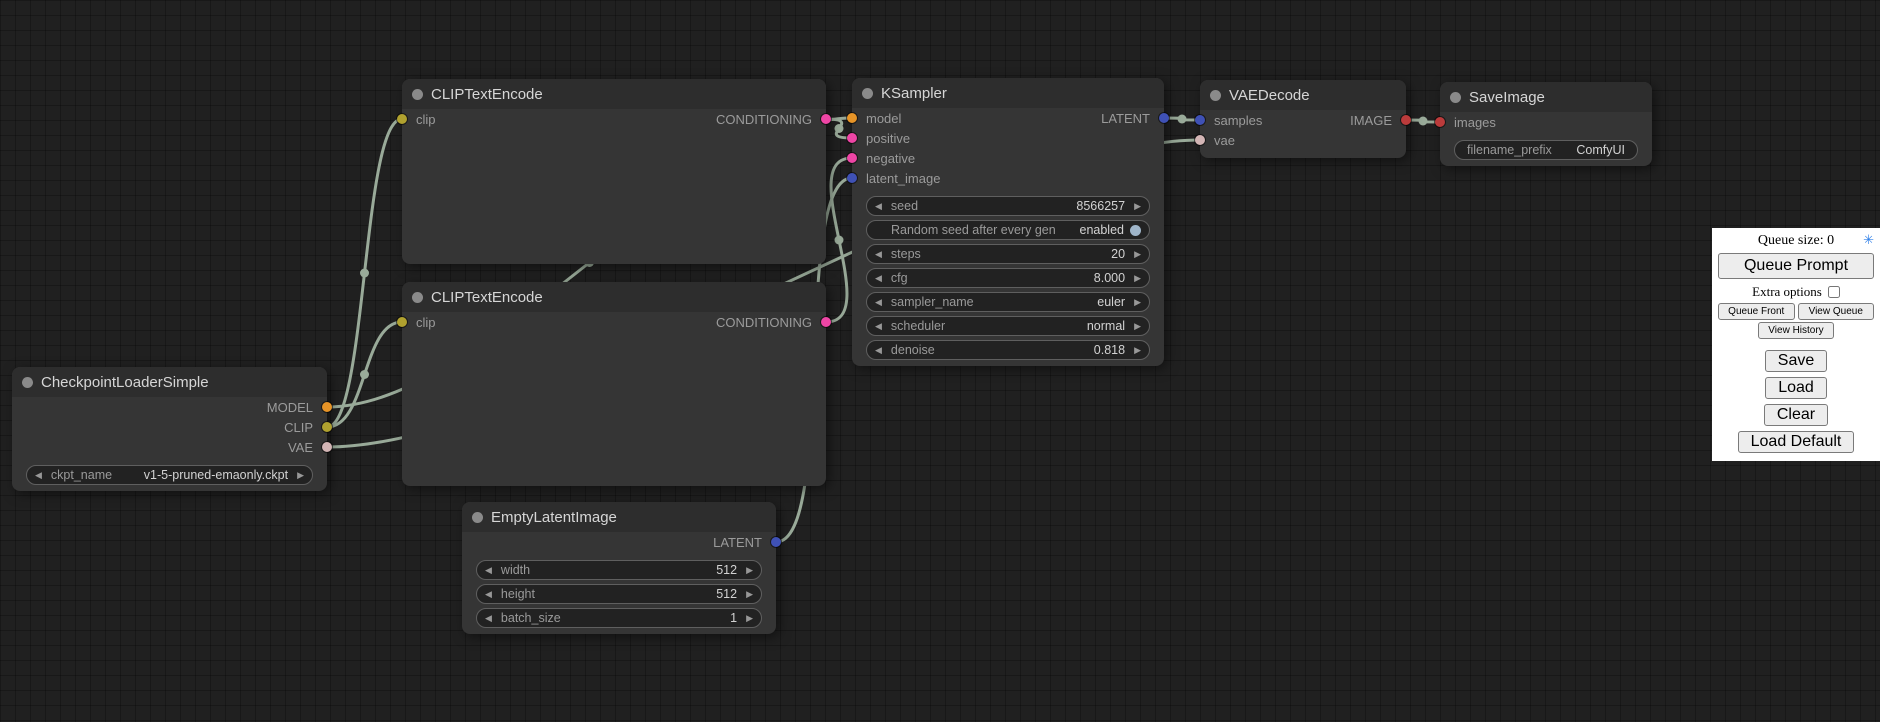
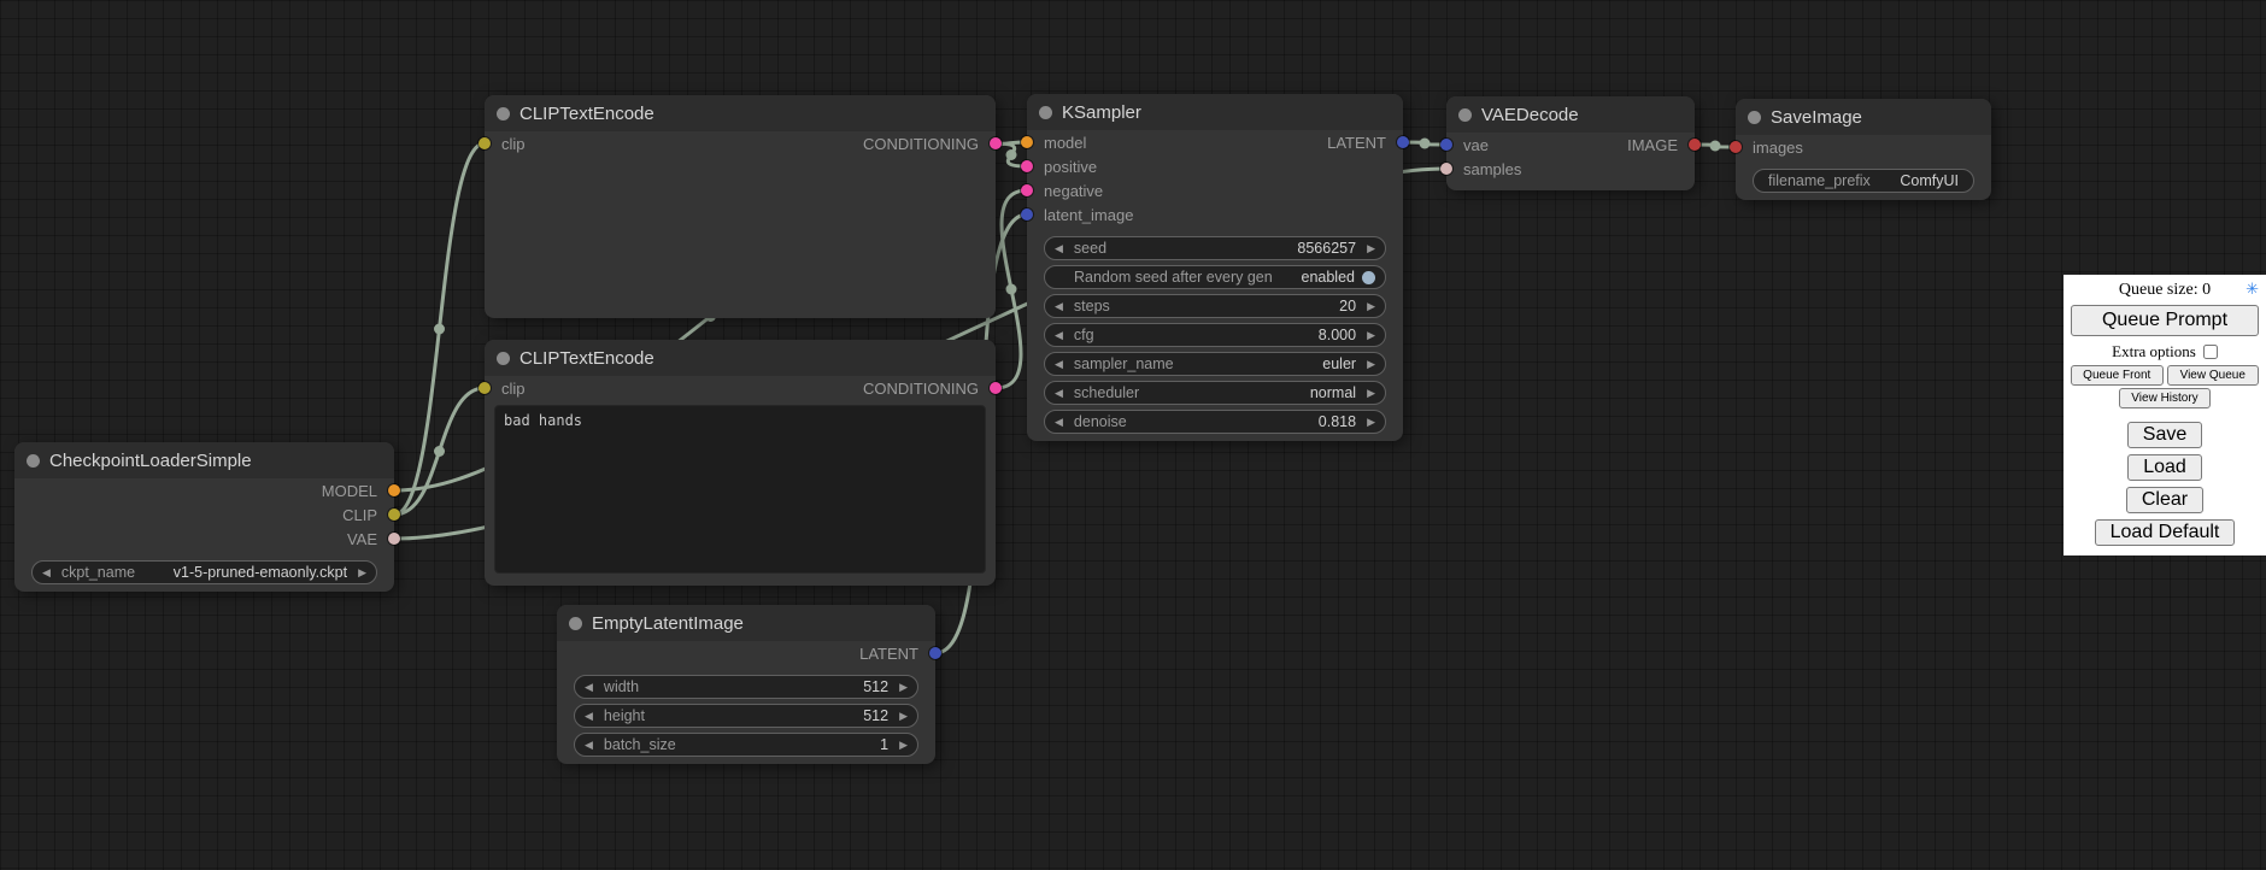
  CheckpointLoaderSimple
  MODEL
  CLIP
  VAE
  ◀
  ckpt_name
  v1-5-pruned-emaonly.ckpt
  ▶
  CLIPTextEncode
  clip
  CONDITIONING
  CLIPTextEncode
  clip
  CONDITIONING
+ bad hands
  EmptyLatentImage
  LATENT
  ◀
  width
  512
  ▶
  ◀
  height
  512
  ▶
  ◀
  batch_size
  1
  ▶
  KSampler
  model
  LATENT
  positive
  negative
  latent_image
  ◀
  seed
  8566257
  ▶
  Random seed after every gen
  enabled
  ◀
  steps
  20
  ▶
  ◀
  cfg
  8.000
  ▶
  ◀
  sampler_name
  euler
  ▶
  ◀
  scheduler
  normal
  ▶
  ◀
  denoise
  0.818
  ▶
  VAEDecode
- samples
+ vae
  IMAGE
- vae
+ samples
  SaveImage
  images
  filename_prefix
  ComfyUI
  Queue size: 0
  ✳
  Queue Prompt
  Extra options
  Queue Front
  View Queue
  View History
  Save
  Load
  Clear
  Load Default
